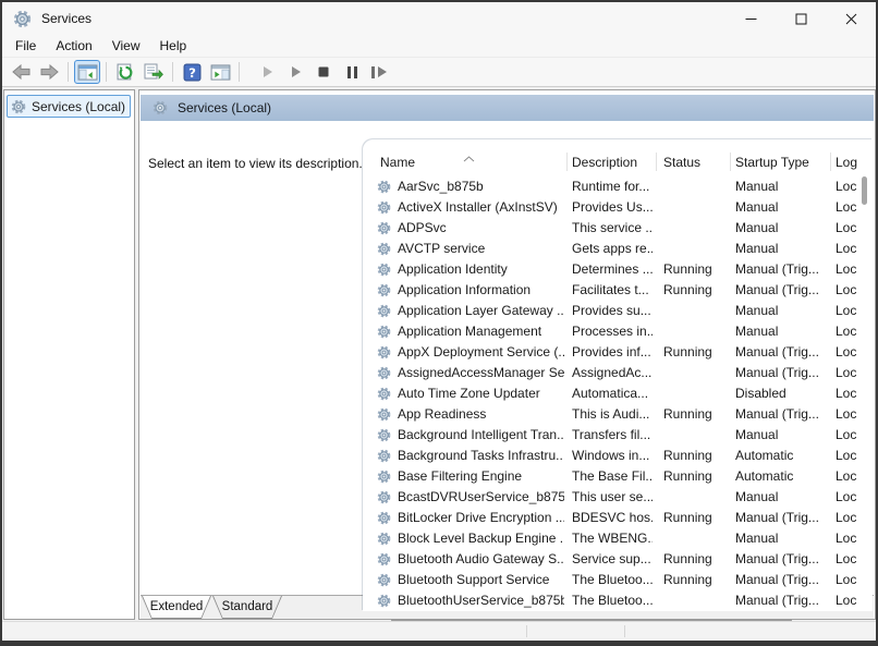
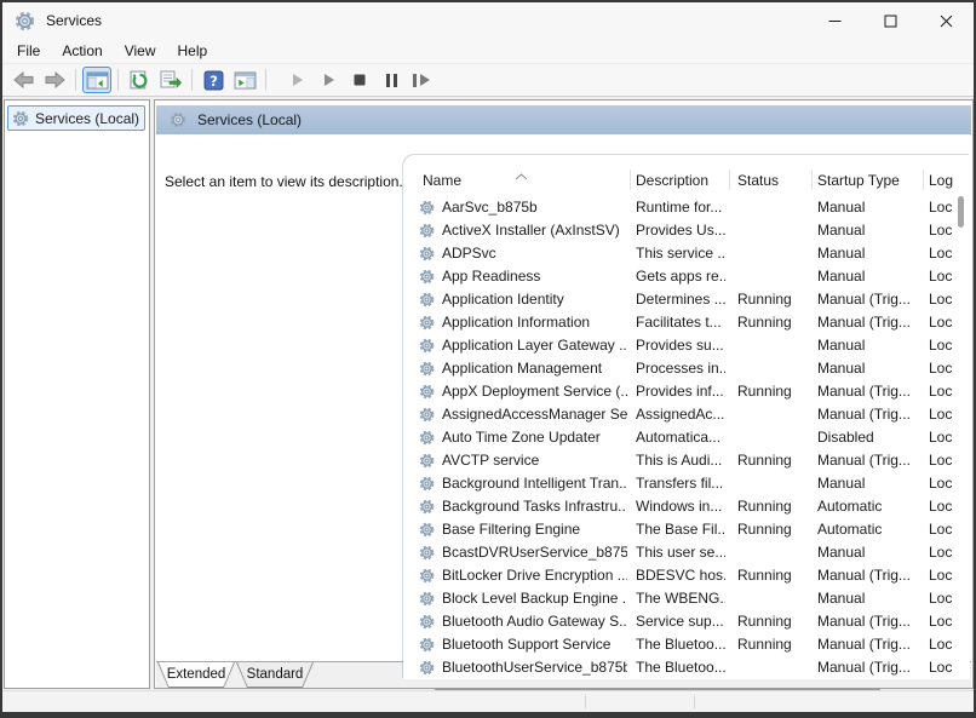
  Services
  File
  Action
  View
  Help
  ?
  Services (Local)
  Services (Local)
  Select an item to view its description.
  Name
  Description
  Status
  Startup Type
  Log
  AarSvc_b875b
  Runtime for...
  Manual
  Loc
  ActiveX Installer (AxInstSV)
  Provides Us...
  Manual
  Loc
  ADPSvc
  This service ..
  Manual
  Loc
- AVCTP service
+ App Readiness
  Gets apps re..
  Manual
  Loc
  Application Identity
  Determines ...
  Running
  Manual (Trig...
  Loc
  Application Information
  Facilitates t...
  Running
  Manual (Trig...
  Loc
  Application Layer Gateway ..
  Provides su...
  Manual
  Loc
  Application Management
  Processes in..
  Manual
  Loc
  AppX Deployment Service (..
  Provides inf...
  Running
  Manual (Trig...
  Loc
  AssignedAccessManager Se
  AssignedAc...
  Manual (Trig...
  Loc
  Auto Time Zone Updater
  Automatica...
  Disabled
  Loc
- App Readiness
+ AVCTP service
  This is Audi...
  Running
  Manual (Trig...
  Loc
  Background Intelligent Tran..
  Transfers fil...
  Manual
  Loc
  Background Tasks Infrastru..
  Windows in...
  Running
  Automatic
  Loc
  Base Filtering Engine
  The Base Fil..
  Running
  Automatic
  Loc
  BcastDVRUserService_b875
  This user se...
  Manual
  Loc
  BitLocker Drive Encryption ..
  BDESVC hos.
  Running
  Manual (Trig...
  Loc
  Block Level Backup Engine .
  The WBENG.
  Manual
  Loc
  Bluetooth Audio Gateway S..
  Service sup...
  Running
  Manual (Trig...
  Loc
  Bluetooth Support Service
  The Bluetoo...
  Running
  Manual (Trig...
  Loc
  BluetoothUserService_b875b
  The Bluetoo...
  Manual (Trig...
  Loc
  Extended
  Standard
